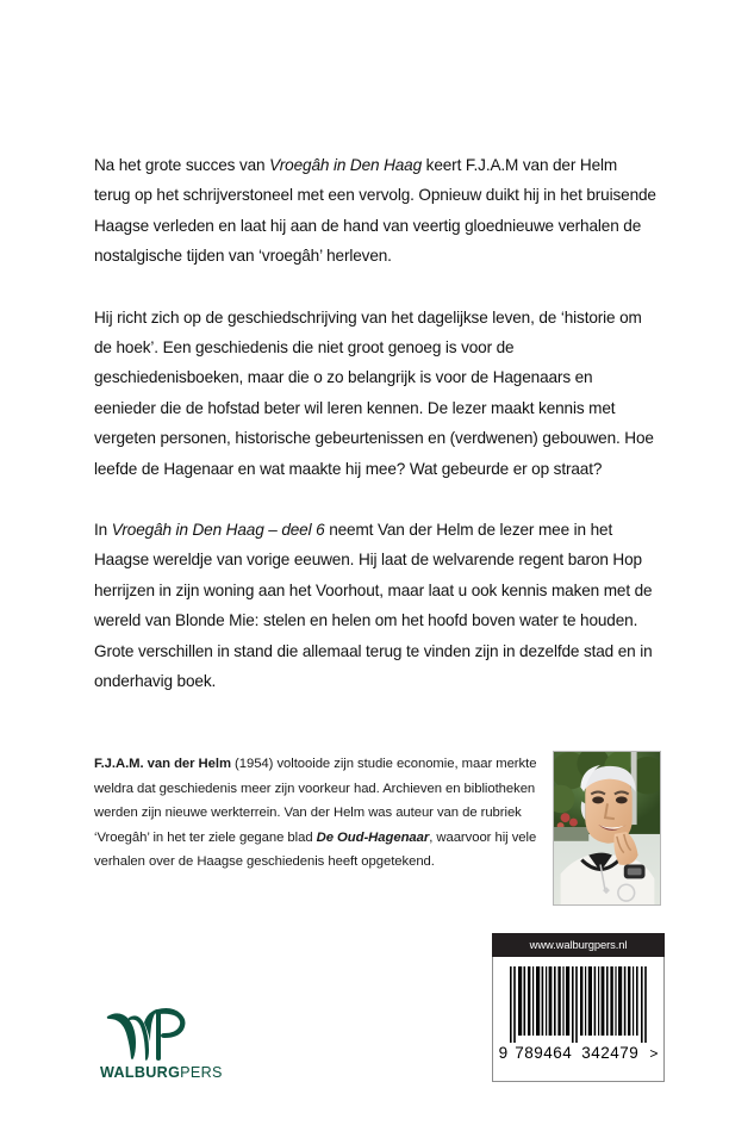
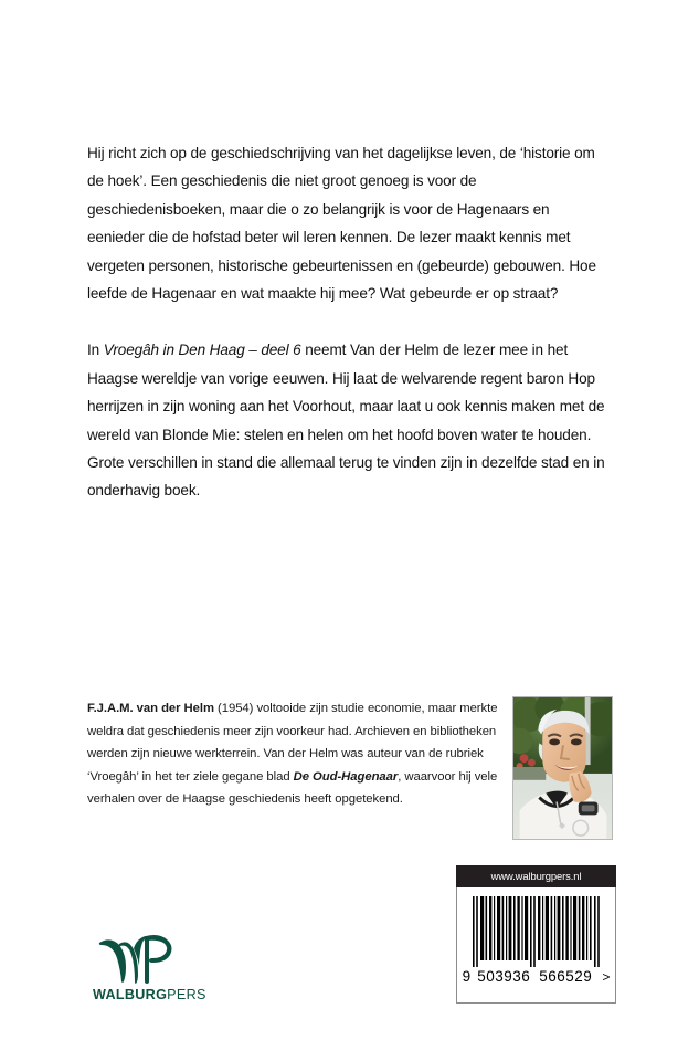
- Na het grote succes van Vroegâh in Den Haag keert F.J.A.M van der Helm terug op het schrijverstoneel met een vervolg. Opnieuw duikt hij in het bruisende Haagse verleden en laat hij aan de hand van veertig gloednieuwe verhalen de nostalgische tijden van ‘vroegâh’ herleven.
- Hij richt zich op de geschiedschrijving van het dagelijkse leven, de ‘historie om de hoek’. Een geschiedenis die niet groot genoeg is voor de geschiedenisboeken, maar die o zo belangrijk is voor de Hagenaars en eenieder die de hofstad beter wil leren kennen. De lezer maakt kennis met vergeten personen, historische gebeurtenissen en (verdwenen) gebouwen. Hoe leefde de Hagenaar en wat maakte hij mee? Wat gebeurde er op straat?
+ Hij richt zich op de geschiedschrijving van het dagelijkse leven, de ‘historie om de hoek’. Een geschiedenis die niet groot genoeg is voor de geschiedenisboeken, maar die o zo belangrijk is voor de Hagenaars en eenieder die de hofstad beter wil leren kennen. De lezer maakt kennis met vergeten personen, historische gebeurtenissen en (gebeurde) gebouwen. Hoe leefde de Hagenaar en wat maakte hij mee? Wat gebeurde er op straat?
  In Vroegâh in Den Haag – deel 6 neemt Van der Helm de lezer mee in het Haagse wereldje van vorige eeuwen. Hij laat de welvarende regent baron Hop herrijzen in zijn woning aan het Voorhout, maar laat u ook kennis maken met de wereld van Blonde Mie: stelen en helen om het hoofd boven water te houden. Grote verschillen in stand die allemaal terug te vinden zijn in dezelfde stad en in onderhavig boek.
  F.J.A.M. van der Helm (1954) voltooide zijn studie economie, maar merkte weldra dat geschiedenis meer zijn voorkeur had. Archieven en bibliotheken werden zijn nieuwe werkterrein. Van der Helm was auteur van de rubriek ‘Vroegâh’ in het ter ziele gegane blad De Oud-Hagenaar, waarvoor hij vele verhalen over de Haagse geschiedenis heeft opgetekend.
  www.walburgpers.nl
  9
- 789464
+ 503936
- 342479
+ 566529
  >
  WALBURGPERS
